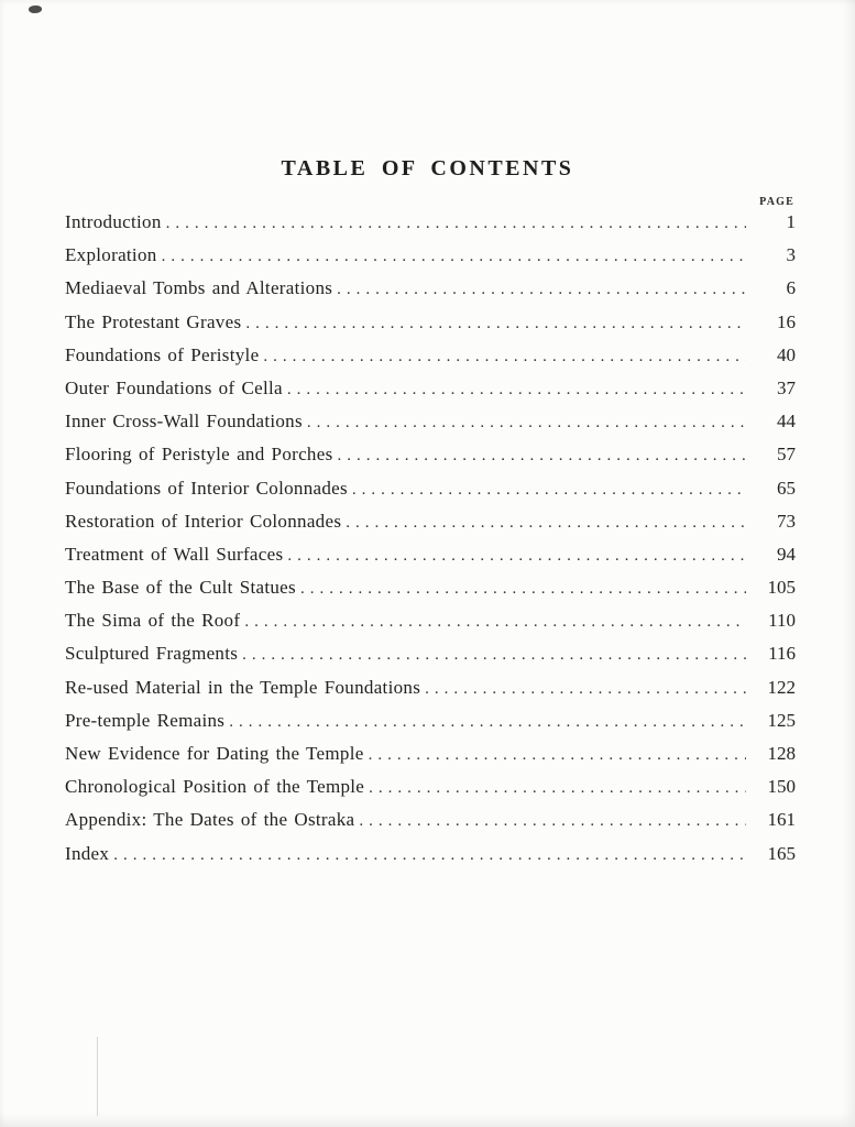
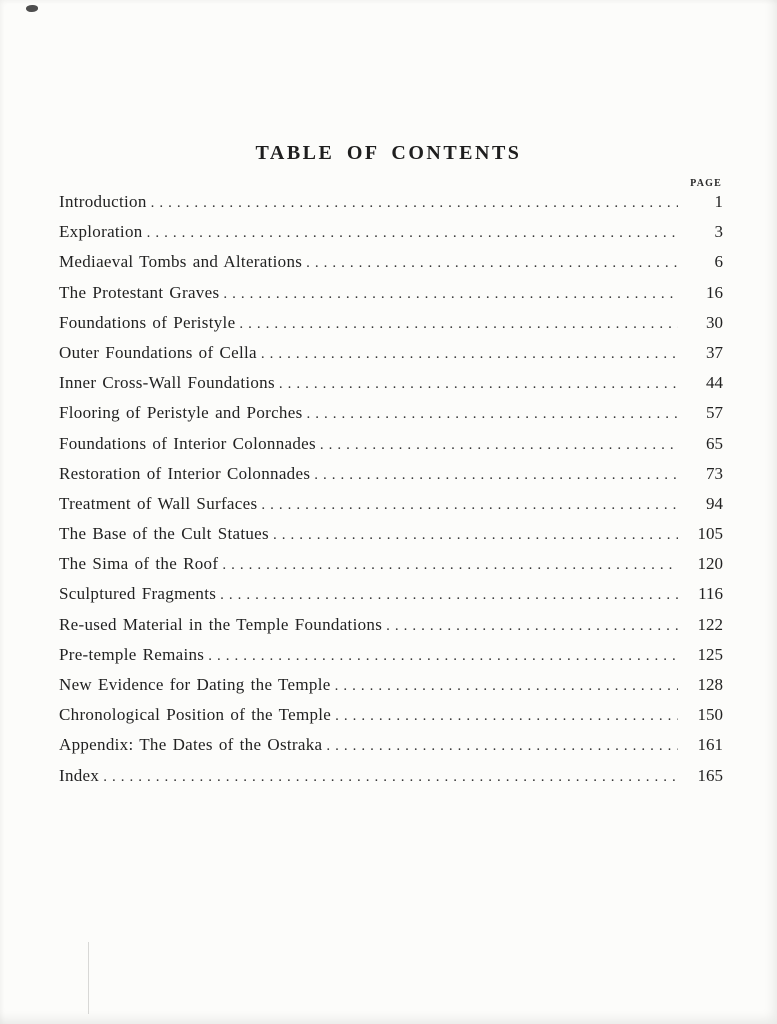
  TABLE OF CONTENTS
  PAGE
  Introduction
  1
  Exploration
  3
  Mediaeval Tombs and Alterations
  6
  The Protestant Graves
  16
  Foundations of Peristyle
- 40
+ 30
  Outer Foundations of Cella
  37
  Inner Cross-Wall Foundations
  44
  Flooring of Peristyle and Porches
  57
  Foundations of Interior Colonnades
  65
  Restoration of Interior Colonnades
  73
  Treatment of Wall Surfaces
  94
  The Base of the Cult Statues
  105
  The Sima of the Roof
- 110
+ 120
  Sculptured Fragments
  116
  Re-used Material in the Temple Foundations
  122
  Pre-temple Remains
  125
  New Evidence for Dating the Temple
  128
  Chronological Position of the Temple
  150
  Appendix: The Dates of the Ostraka
  161
  Index
  165
